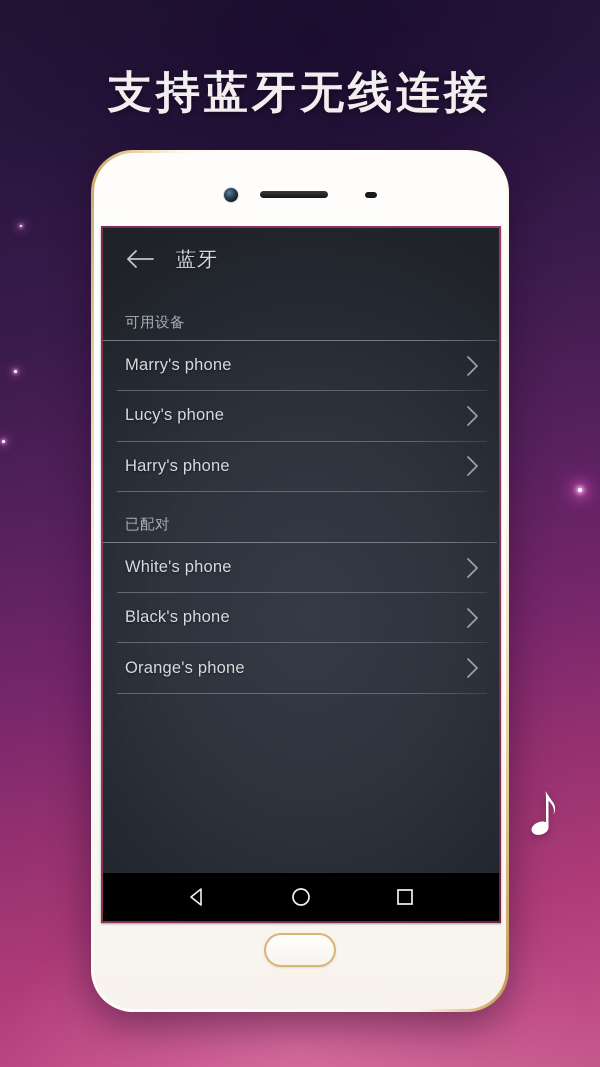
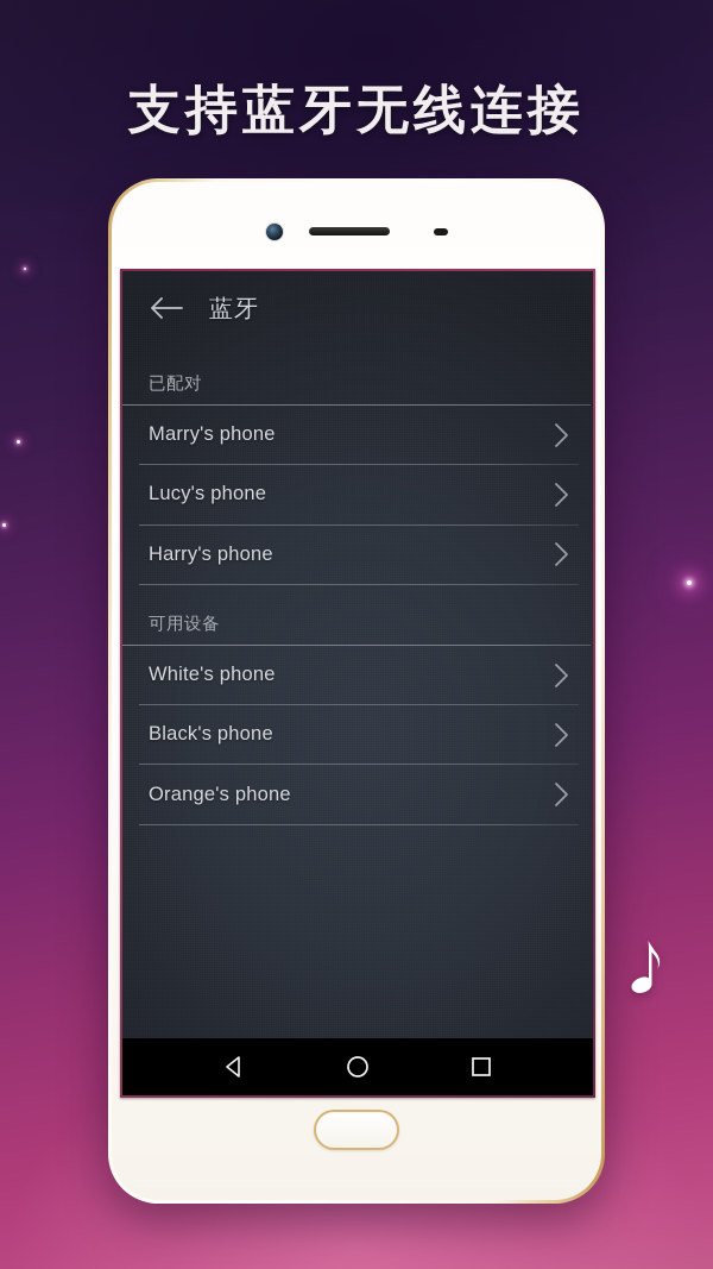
  支持蓝牙无线连接
  蓝牙
- 可用设备
+ 已配对
  Marry's phone
  Lucy's phone
  Harry's phone
- 已配对
+ 可用设备
  White's phone
  Black's phone
  Orange's phone
